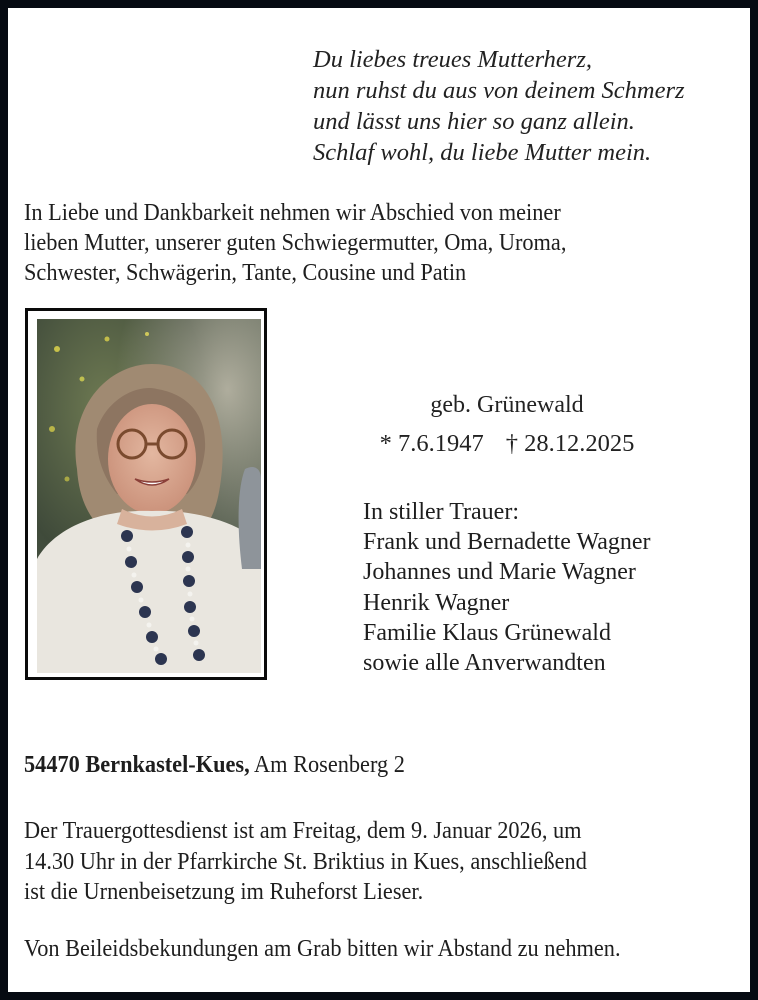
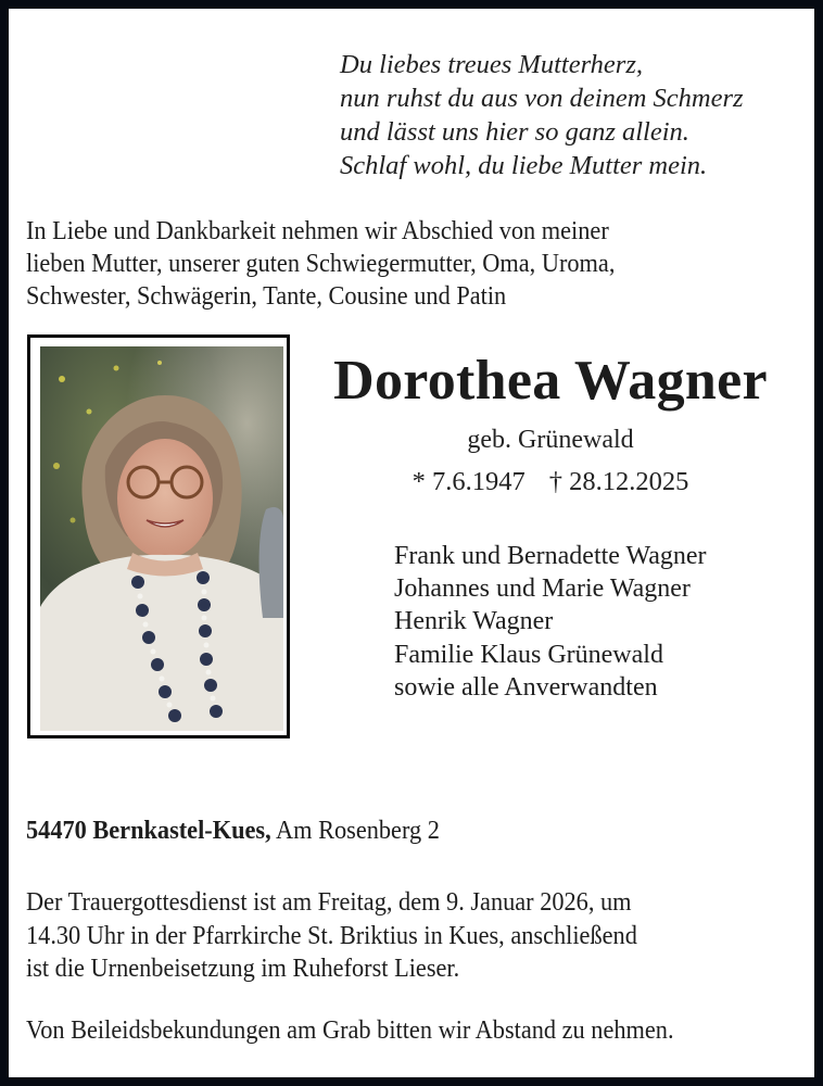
  Du liebes treues Mutterherz,
  nun ruhst du aus von deinem Schmerz
  und lässt uns hier so ganz allein.
  Schlaf wohl, du liebe Mutter mein.
  In Liebe und Dankbarkeit nehmen wir Abschied von meiner
  lieben Mutter, unserer guten Schwiegermutter, Oma, Uroma,
  Schwester, Schwägerin, Tante, Cousine und Patin
+ Dorothea Wagner
  geb. Grünewald
  * 7.6.1947 † 28.12.2025
- In stiller Trauer:
  Frank und Bernadette Wagner
  Johannes und Marie Wagner
  Henrik Wagner
  Familie Klaus Grünewald
  sowie alle Anverwandten
  54470 Bernkastel-Kues, Am Rosenberg 2
  Der Trauergottesdienst ist am Freitag, dem 9. Januar 2026, um
  14.30 Uhr in der Pfarrkirche St. Briktius in Kues, anschließend
  ist die Urnenbeisetzung im Ruheforst Lieser.
  Von Beileidsbekundungen am Grab bitten wir Abstand zu nehmen.
